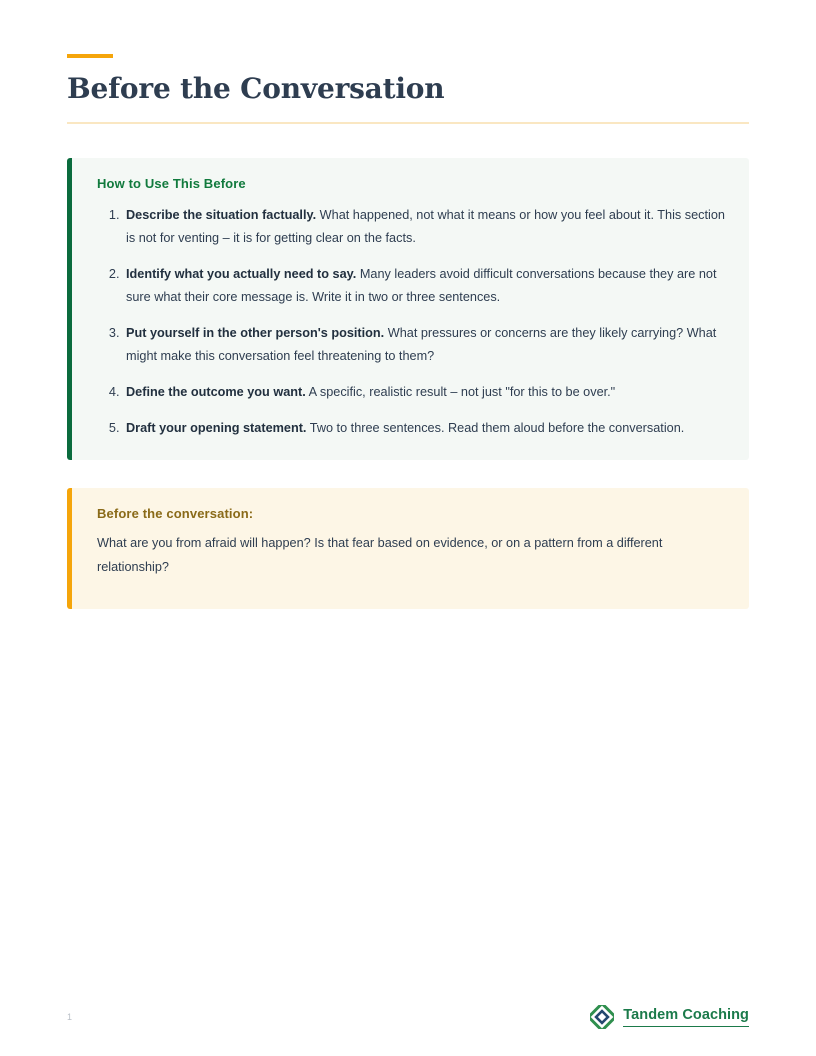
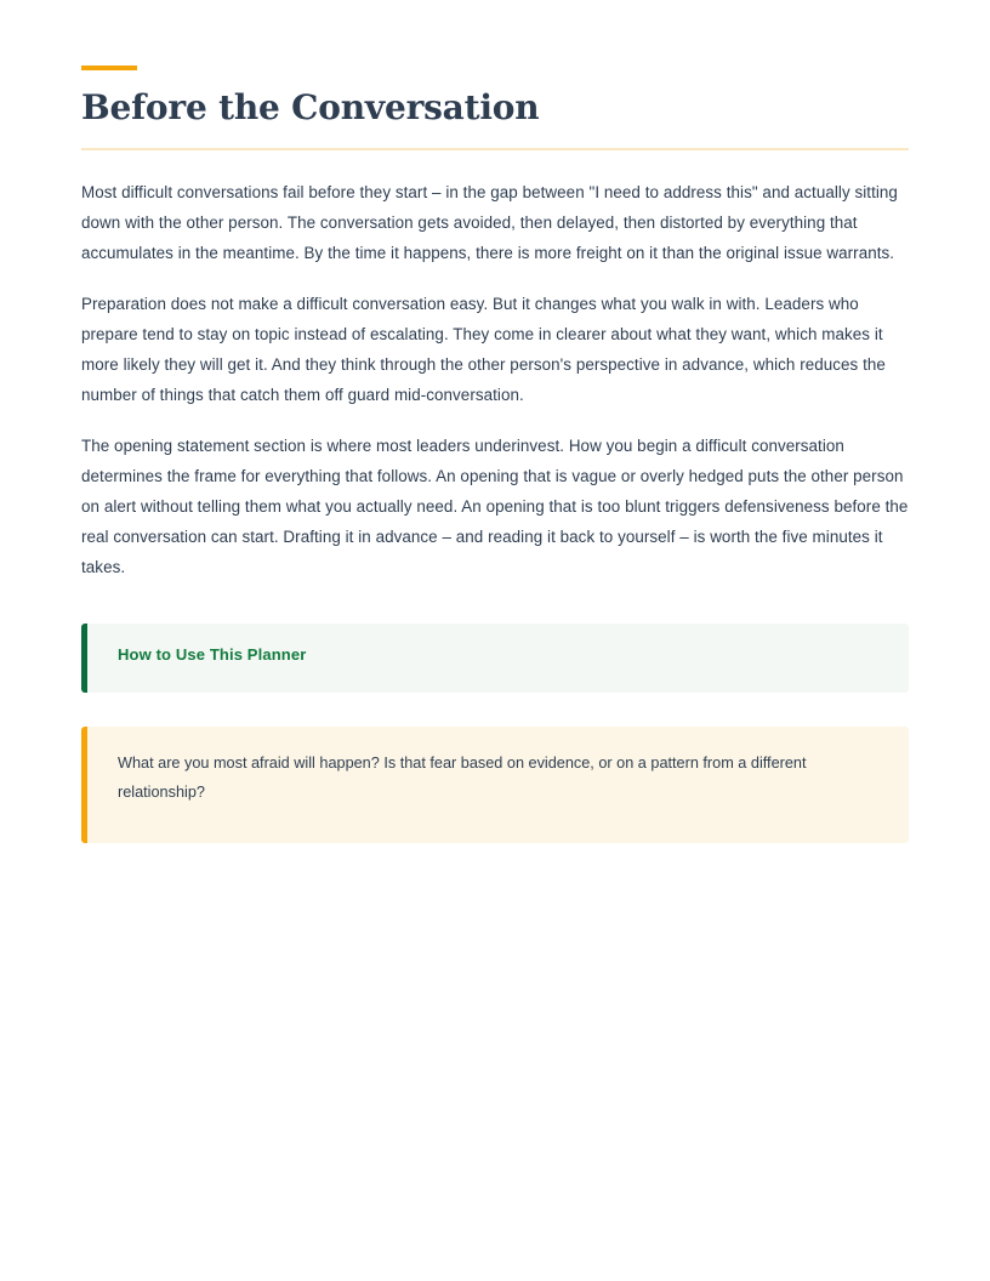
  Before the Conversation
+ Most difficult conversations fail before they start – in the gap between "I need to address this" and actually sitting down with the other person. The conversation gets avoided, then delayed, then distorted by everything that accumulates in the meantime. By the time it happens, there is more freight on it than the original issue warrants.
+ Preparation does not make a difficult conversation easy. But it changes what you walk in with. Leaders who prepare tend to stay on topic instead of escalating. They come in clearer about what they want, which makes it more likely they will get it. And they think through the other person's perspective in advance, which reduces the number of things that catch them off guard mid-conversation.
+ The opening statement section is where most leaders underinvest. How you begin a difficult conversation determines the frame for everything that follows. An opening that is vague or overly hedged puts the other person on alert without telling them what you actually need. An opening that is too blunt triggers defensiveness before the real conversation can start. Drafting it in advance – and reading it back to yourself – is worth the five minutes it takes.
- How to Use This Before
+ How to Use This Planner
- Describe the situation factually. What happened, not what it means or how you feel about it. This section is not for venting – it is for getting clear on the facts.
- Identify what you actually need to say. Many leaders avoid difficult conversations because they are not sure what their core message is. Write it in two or three sentences.
- Put yourself in the other person's position. What pressures or concerns are they likely carrying? What might make this conversation feel threatening to them?
- Define the outcome you want. A specific, realistic result – not just "for this to be over."
- Draft your opening statement. Two to three sentences. Read them aloud before the conversation.
- Before the conversation:
- What are you from afraid will happen? Is that fear based on evidence, or on a pattern from a different relationship?
+ What are you most afraid will happen? Is that fear based on evidence, or on a pattern from a different relationship?
- 1
- Tandem Coaching
